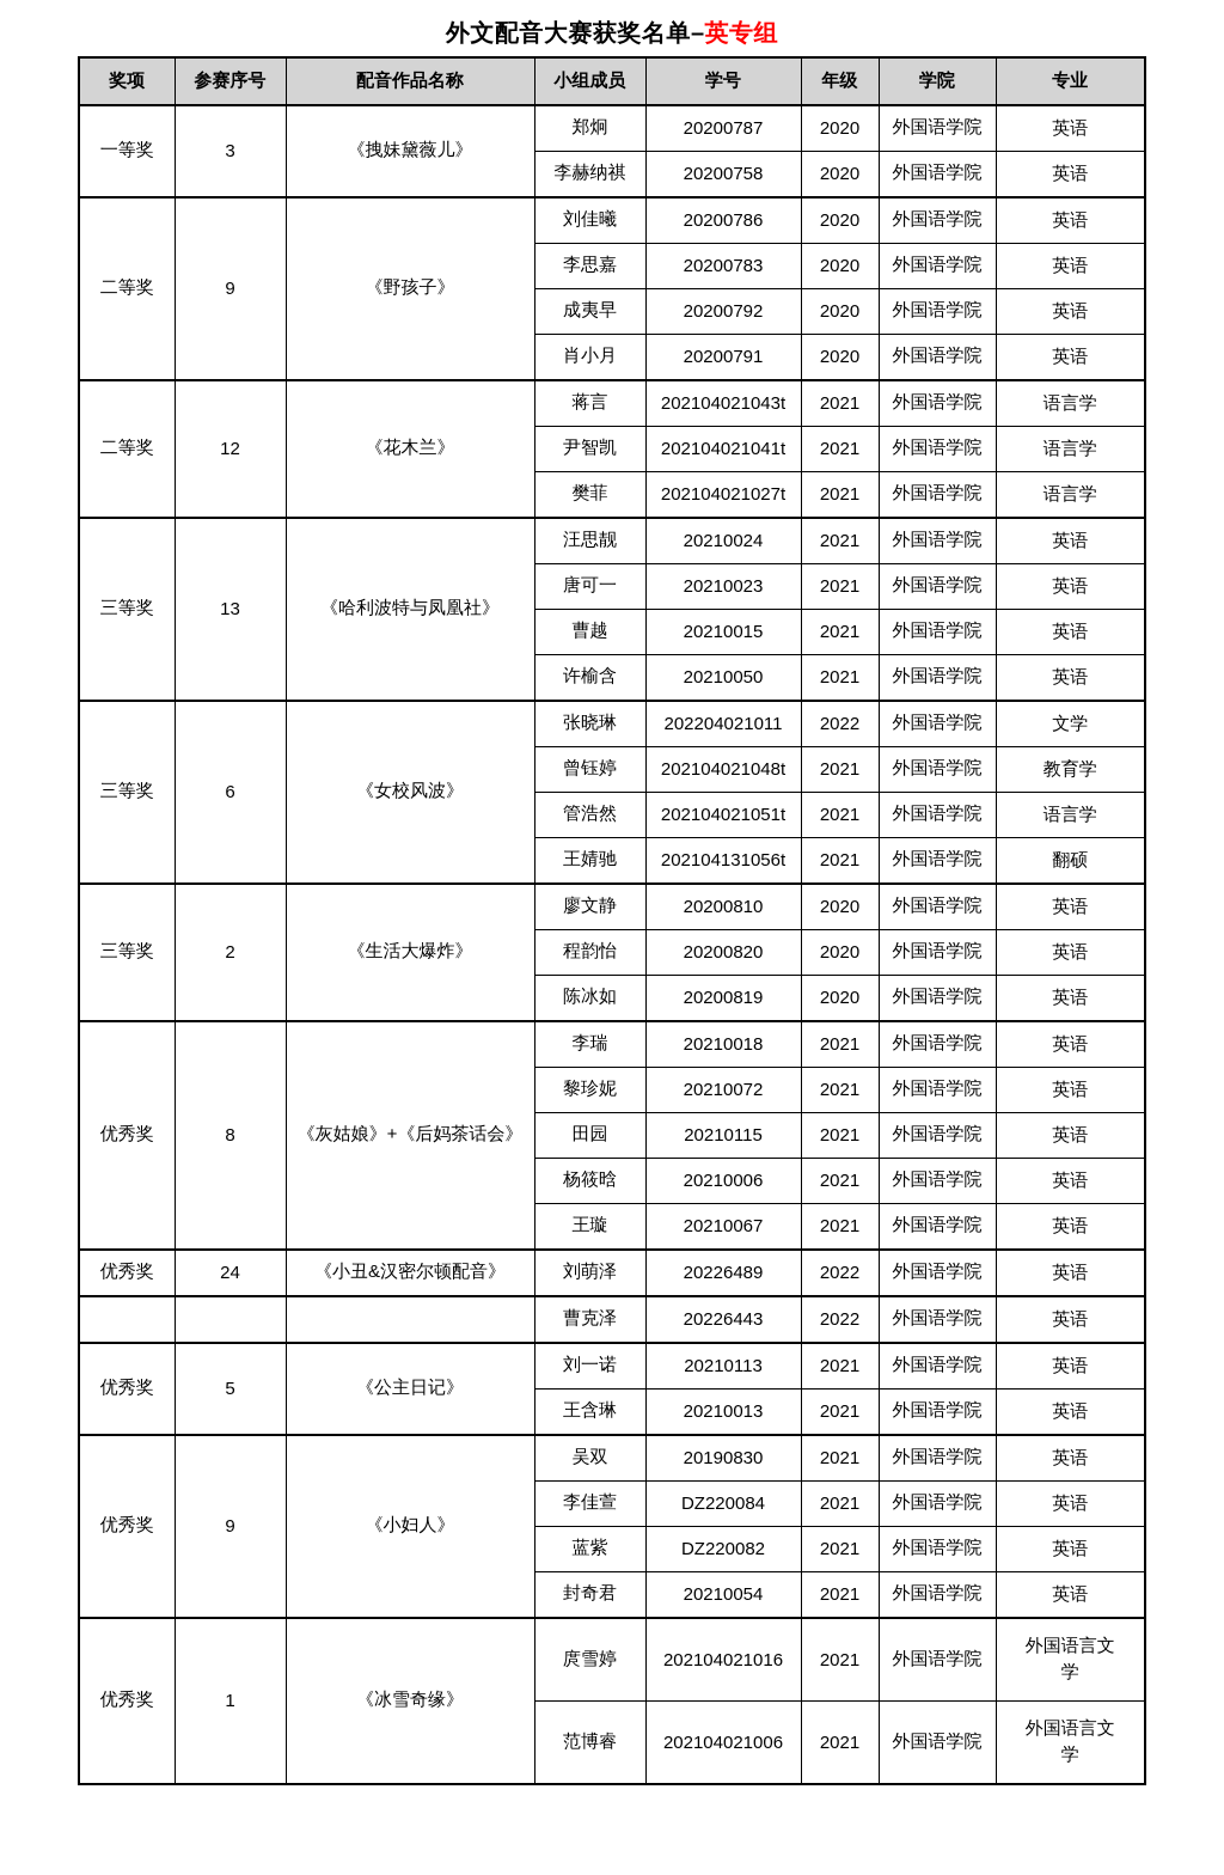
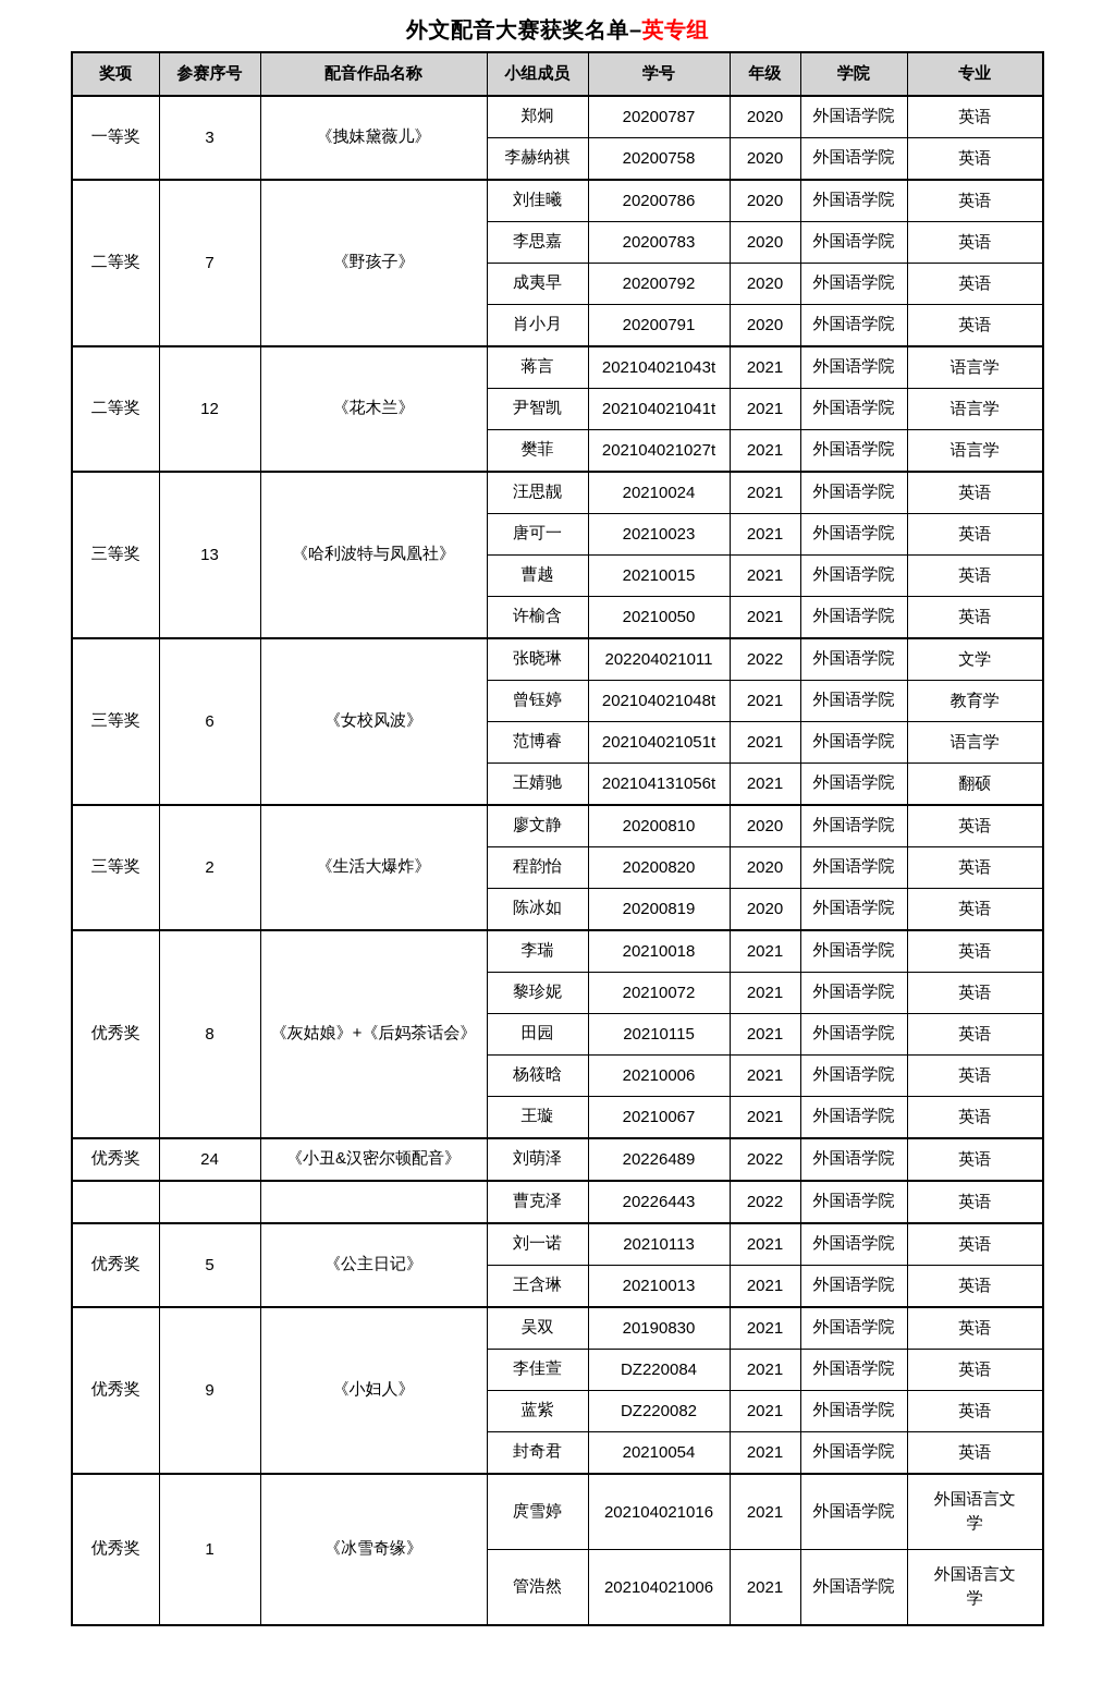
  外文配音大赛获奖名单–英专组
  奖项	参赛序号	配音作品名称	小组成员	学号	年级	学院	专业
  一等奖	3	《拽妹黛薇儿》	郑炯	20200787	2020	外国语学院	英语
  李赫纳祺	20200758	2020	外国语学院	英语
- 二等奖	9	《野孩子》	刘佳曦	20200786	2020	外国语学院	英语
+ 二等奖	7	《野孩子》	刘佳曦	20200786	2020	外国语学院	英语
  李思嘉	20200783	2020	外国语学院	英语
  成夷早	20200792	2020	外国语学院	英语
  肖小月	20200791	2020	外国语学院	英语
  二等奖	12	《花木兰》	蒋言	202104021043t	2021	外国语学院	语言学
  尹智凯	202104021041t	2021	外国语学院	语言学
  樊菲	202104021027t	2021	外国语学院	语言学
  三等奖	13	《哈利波特与凤凰社》	汪思靓	20210024	2021	外国语学院	英语
  唐可一	20210023	2021	外国语学院	英语
  曹越	20210015	2021	外国语学院	英语
  许榆含	20210050	2021	外国语学院	英语
  三等奖	6	《女校风波》	张晓琳	202204021011	2022	外国语学院	文学
  曾钰婷	202104021048t	2021	外国语学院	教育学
- 管浩然	202104021051t	2021	外国语学院	语言学
+ 范博睿	202104021051t	2021	外国语学院	语言学
  王婧驰	202104131056t	2021	外国语学院	翻硕
  三等奖	2	《生活大爆炸》	廖文静	20200810	2020	外国语学院	英语
  程韵怡	20200820	2020	外国语学院	英语
  陈冰如	20200819	2020	外国语学院	英语
  优秀奖	8	《灰姑娘》+《后妈茶话会》	李瑞	20210018	2021	外国语学院	英语
  黎珍妮	20210072	2021	外国语学院	英语
  田园	20210115	2021	外国语学院	英语
  杨筱晗	20210006	2021	外国语学院	英语
  王璇	20210067	2021	外国语学院	英语
  优秀奖	24	《小丑&汉密尔顿配音》	刘萌泽	20226489	2022	外国语学院	英语
  			曹克泽	20226443	2022	外国语学院	英语
  优秀奖	5	《公主日记》	刘一诺	20210113	2021	外国语学院	英语
  王含琳	20210013	2021	外国语学院	英语
  优秀奖	9	《小妇人》	吴双	20190830	2021	外国语学院	英语
  李佳萱	DZ220084	2021	外国语学院	英语
  蓝紫	DZ220082	2021	外国语学院	英语
  封奇君	20210054	2021	外国语学院	英语
  优秀奖	1	《冰雪奇缘》	庹雪婷	202104021016	2021	外国语学院	外国语言文学
- 范博睿	202104021006	2021	外国语学院	外国语言文学
+ 管浩然	202104021006	2021	外国语学院	外国语言文学
